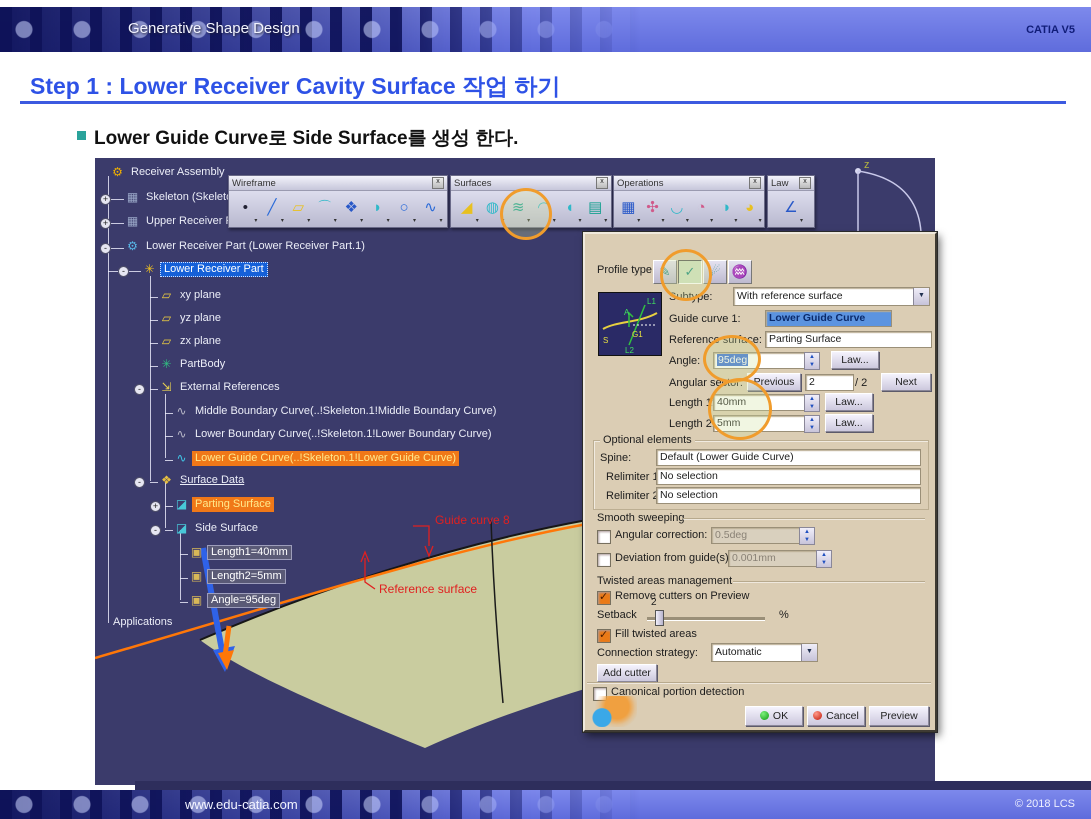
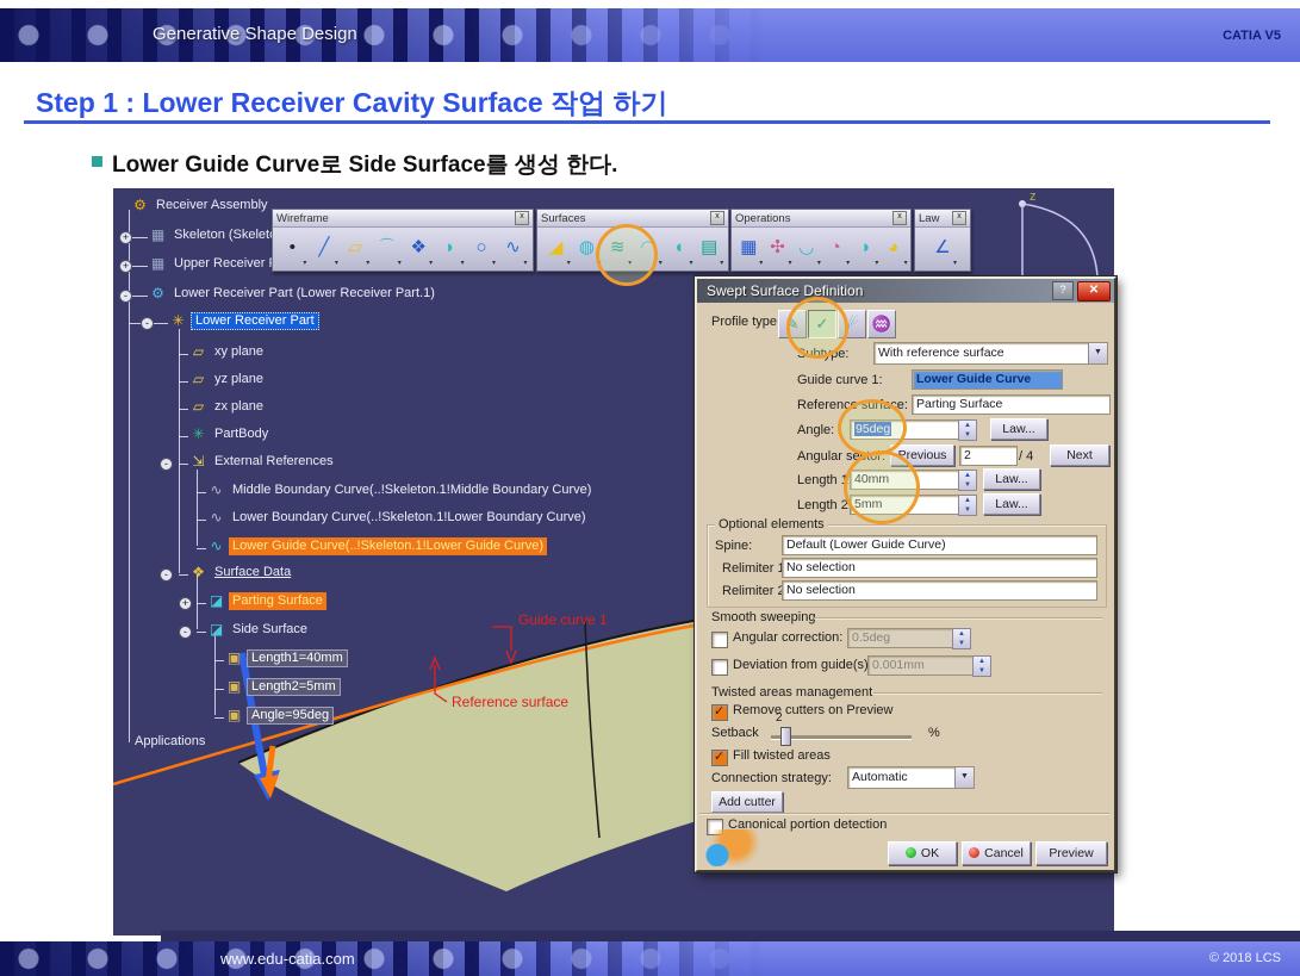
  Generative Shape Design
  CATIA V5
  Step 1 : Lower Receiver Cavity Surface 작업 하기
  Lower Guide Curve로 Side Surface를 생성 한다.
- Guide curve 8
+ Guide curve 1
  Reference surface
  z
  ⚙
  Receiver Assembly
  +
  ▦
  Skeleton (Skelet
  +
  ▦
  Upper Receiver
  -
  ⚙
  Lower Receiver Part (Lower Receiver Part.1)
  -
  ✳
  Lower Receiver Part
  ▱
  xy plane
  ▱
  yz plane
  ▱
  zx plane
  ✳
  PartBody
  -
  ⇲
  External References
  ∿
  Middle Boundary Curve(..!Skeleton.1!Middle Boundary Curve)
  ∿
  Lower Boundary Curve(..!Skeleton.1!Lower Boundary Curve)
  ∿
  Lower Guide Curve(..!Skeleton.1!Lower Guide Curve)
  -
  ❖
  Surface Data
  +
  ◪
  Parting Surface
  -
  ◪
  Side Surface
  ▣
  Length1=40mm
  ▣
  Length2=5mm
  ▣
  Angle=95deg
  Applications
  Wireframe
  •
  ╱
  ▱
  ⌒
  ❖
  ◗
  ○
  ∿
  Surfaces
  ◢
  ◍
  ≋
  ◠
  ◖
  ▤
  Operations
  ▦
  ✣
  ◡
  ◔
  ◑
  ◕
  Law
  ∠
+ Swept Surface Definition
+ ?
+ ✕
  Profile type
  ✎
  ✓
  ☄
  ♒
- L1
- A
- G1
- S
- L2
  Subtype:
  With reference surface
  Guide curve 1:
  Lower Guide Curve
  Reference surface:
  Parting Surface
  Angle:
  95deg
  Law...
  Angular sector:
  Previous
  2
- / 2
+ / 4
  Next
  Length 1
  40mm
  Law...
  Length 2
  5mm
  Law...
  Optional elements
  Spine:
  Default (Lower Guide Curve)
  Relimiter
  No selection
  Relimiter
  No selection
  Smooth sweeping
  Angular correction:
  0.5deg
  Deviation from guide(s)
  0.001mm
  Twisted areas management
  Remove cutters on Preview
  Setback
  2
  %
  Fill twisted areas
  Connection strategy:
  Automatic
  Add cutter
  Canonical portion detection
  OK
  Cancel
  Preview
  www.edu-catia.com
  © 2018 LCS
